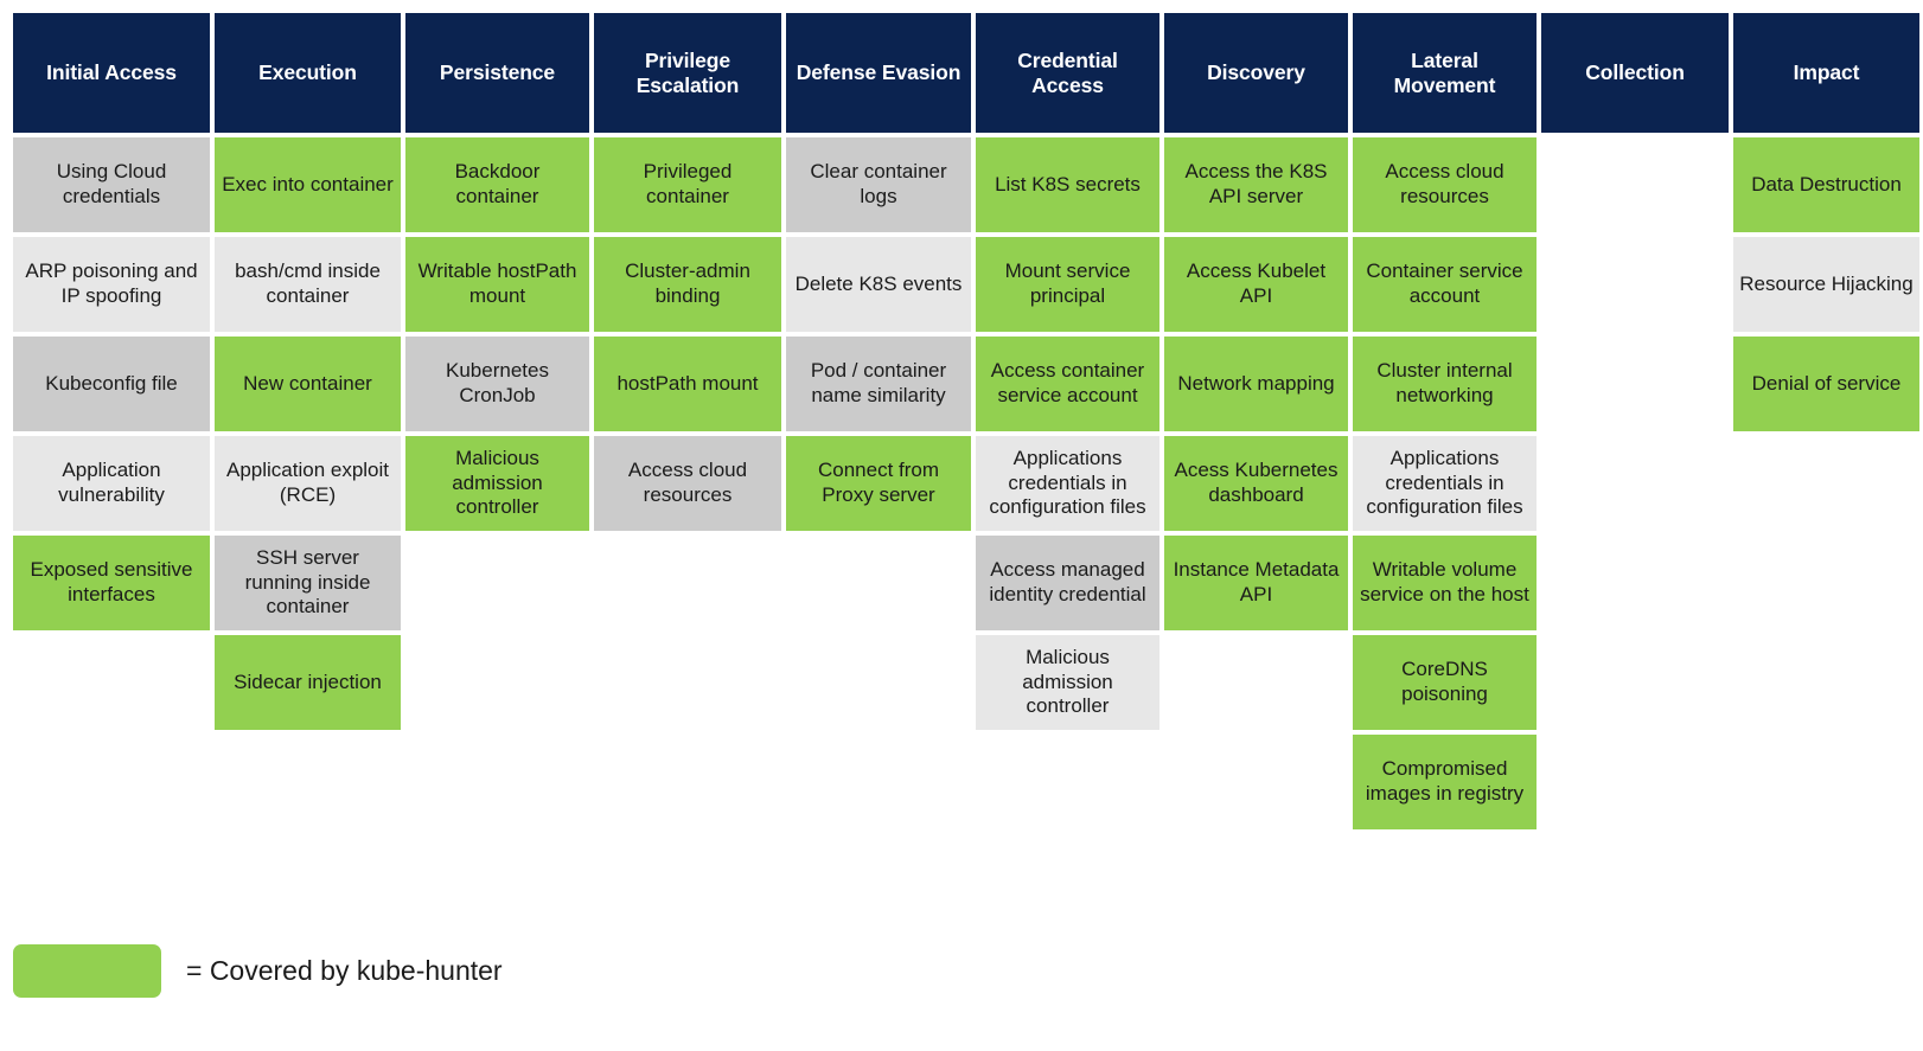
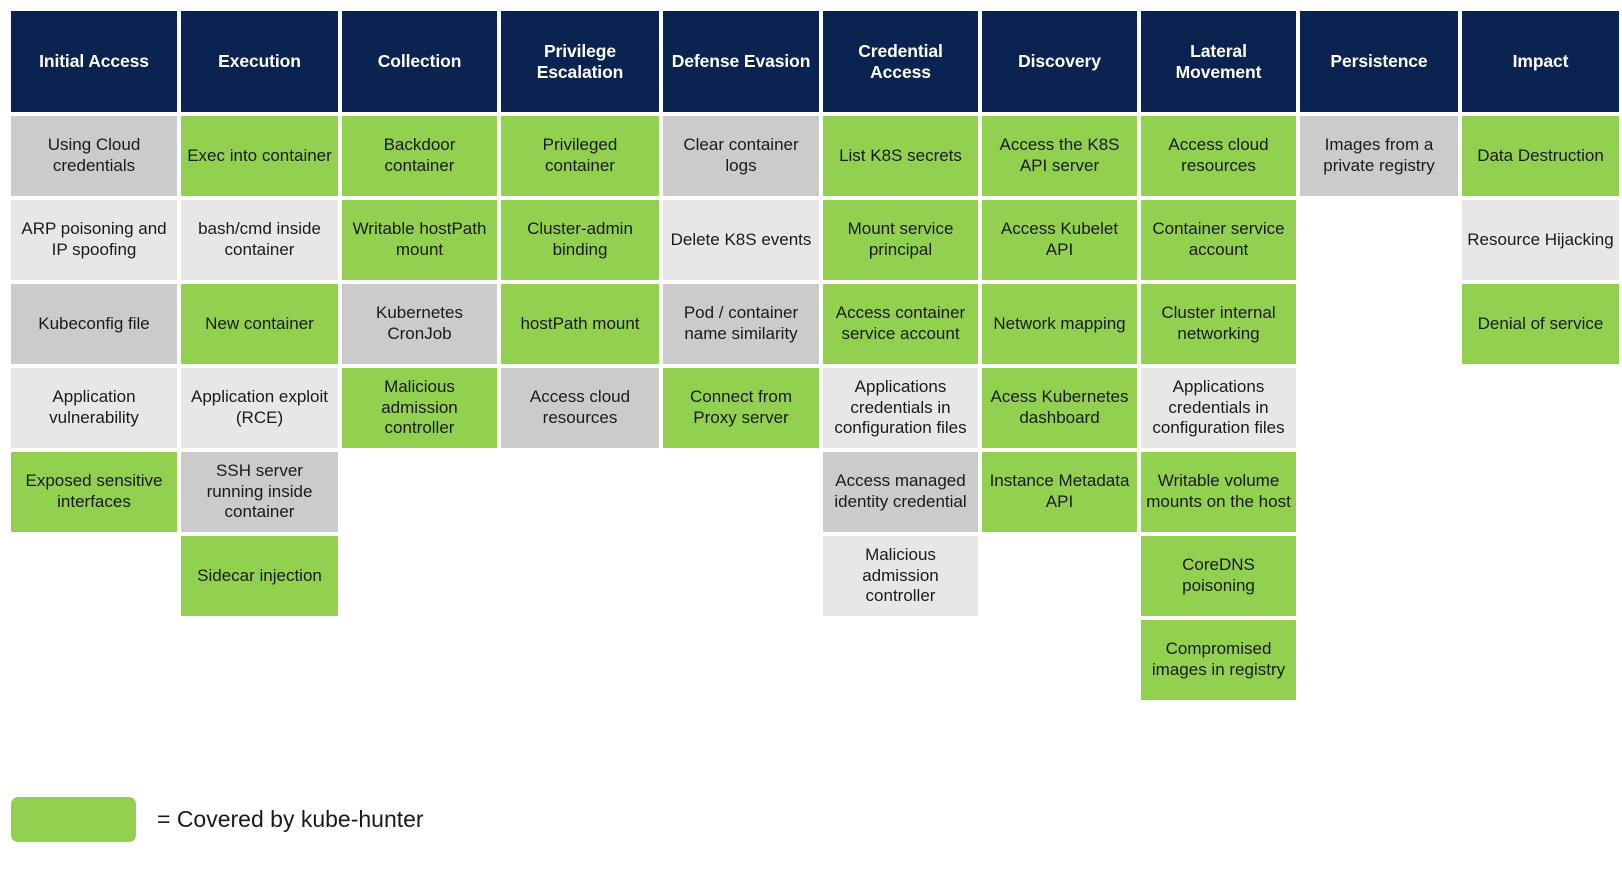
  Initial Access
  Using Cloud credentials
  ARP poisoning and IP spoofing
  Kubeconfig file
  Application vulnerability
  Exposed sensitive interfaces
  Execution
  Exec into container
  bash/cmd inside container
  New container
  Application exploit (RCE)
  SSH server running inside container
  Sidecar injection
- Persistence
+ Collection
  Backdoor container
  Writable hostPath mount
  Kubernetes CronJob
  Malicious admission controller
  Privilege Escalation
  Privileged container
  Cluster-admin binding
  hostPath mount
  Access cloud resources
  Defense Evasion
  Clear container logs
  Delete K8S events
  Pod / container name similarity
  Connect from Proxy server
  Credential Access
  List K8S secrets
  Mount service principal
  Access container service account
  Applications credentials in configuration files
  Access managed identity credential
  Malicious admission controller
  Discovery
  Access the K8S API server
  Access Kubelet API
  Network mapping
  Acess Kubernetes dashboard
  Instance Metadata API
  Lateral Movement
  Access cloud resources
  Container service account
  Cluster internal networking
  Applications credentials in configuration files
- Writable volume service on the host
+ Writable volume mounts on the host
  CoreDNS poisoning
  Compromised images in registry
- Collection
+ Persistence
+ Images from a private registry
  Impact
  Data Destruction
  Resource Hijacking
  Denial of service
  = Covered by kube-hunter
